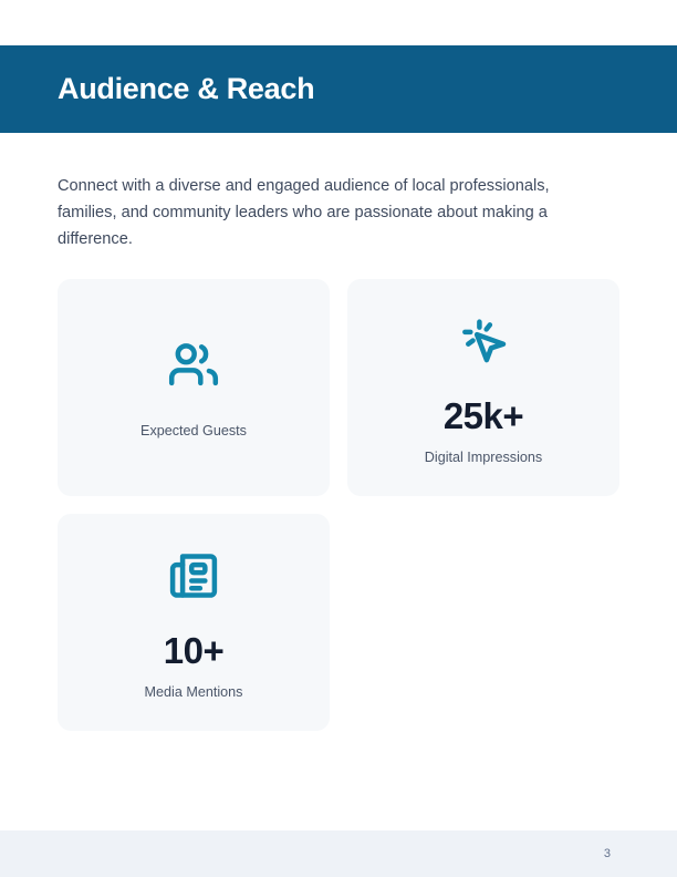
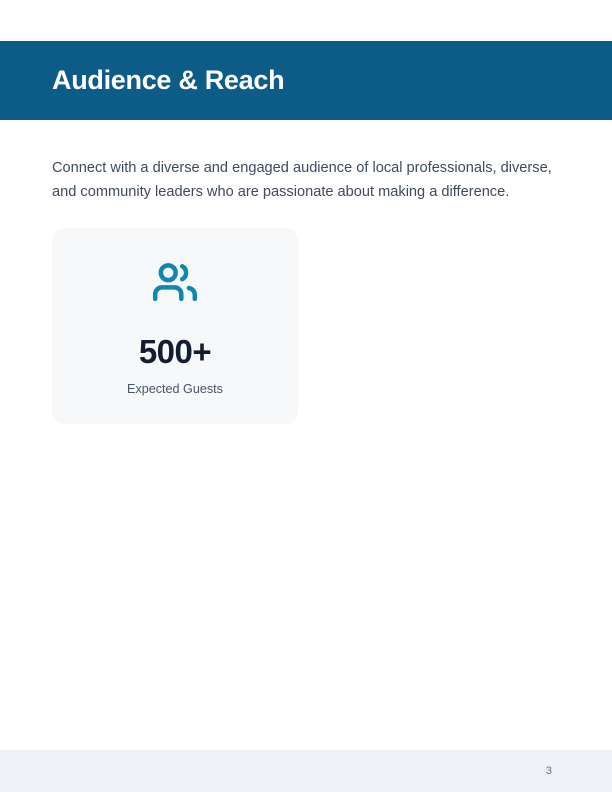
  Audience & Reach
- Connect with a diverse and engaged audience of local professionals, families, and community leaders who are passionate about making a difference.
+ Connect with a diverse and engaged audience of local professionals, diverse, and community leaders who are passionate about making a difference.
+ 500+
  Expected Guests
- 25k+
- Digital Impressions
- 10+
- Media Mentions
  3
